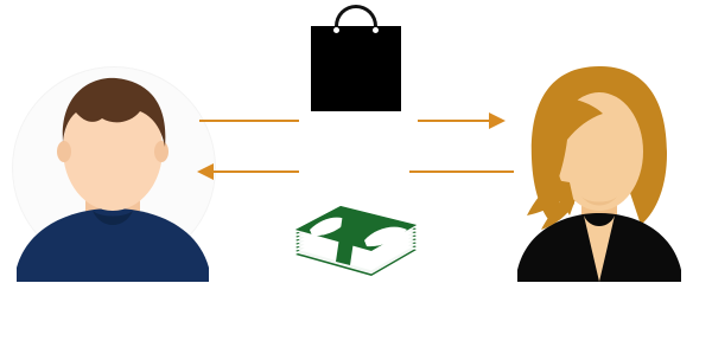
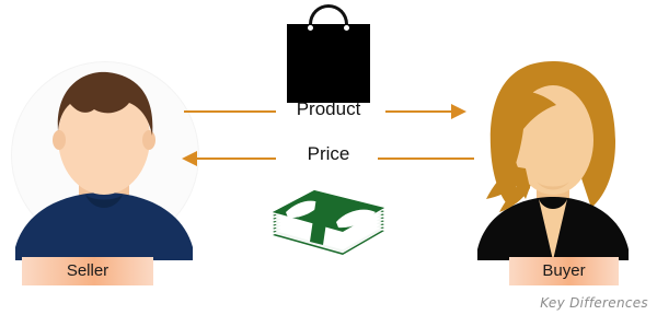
+ Seller
+ Buyer
+ Product
+ Price
+ Key Differences
